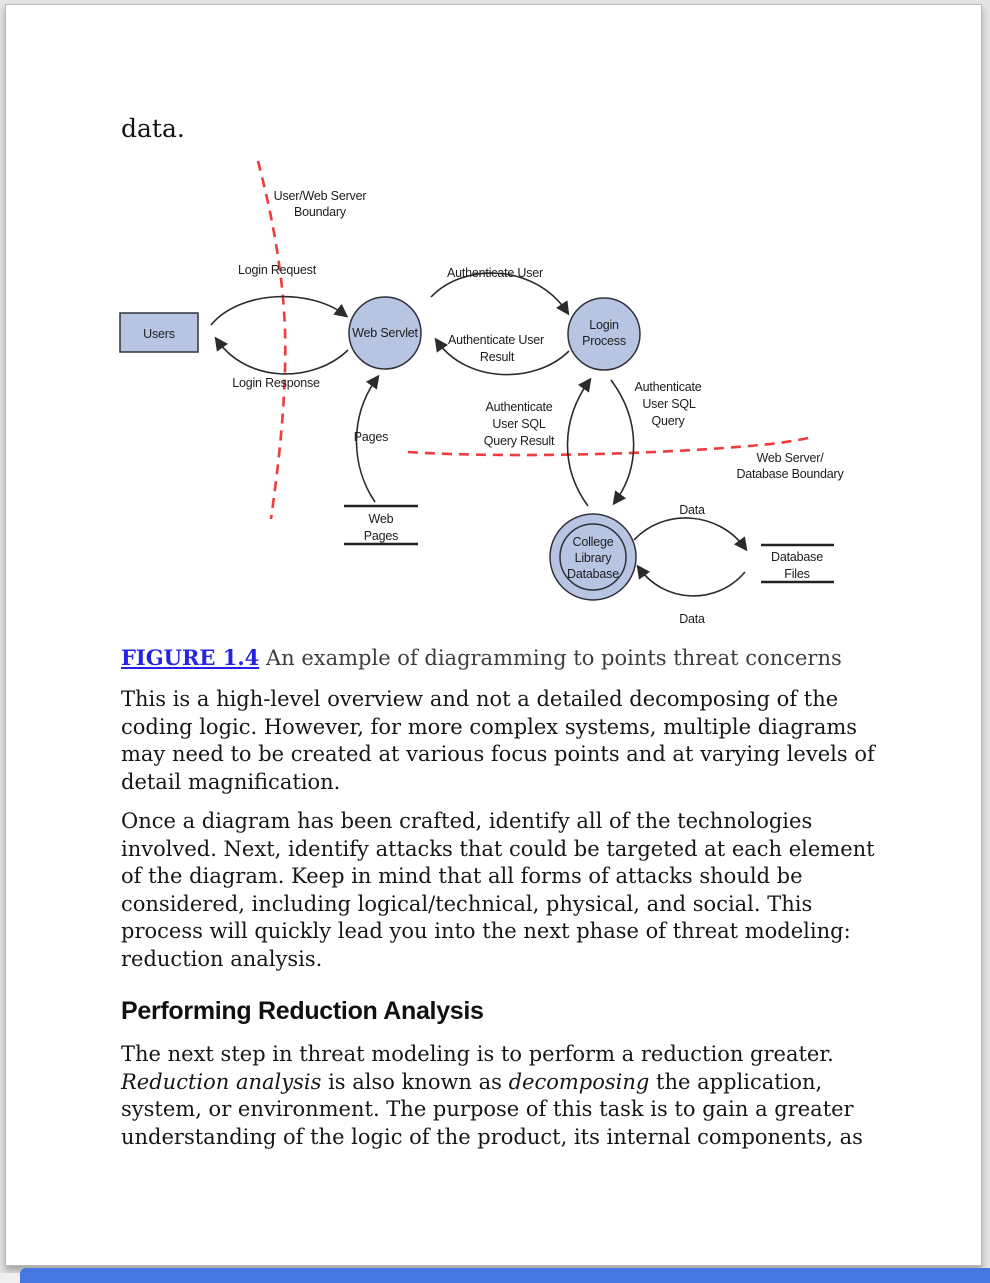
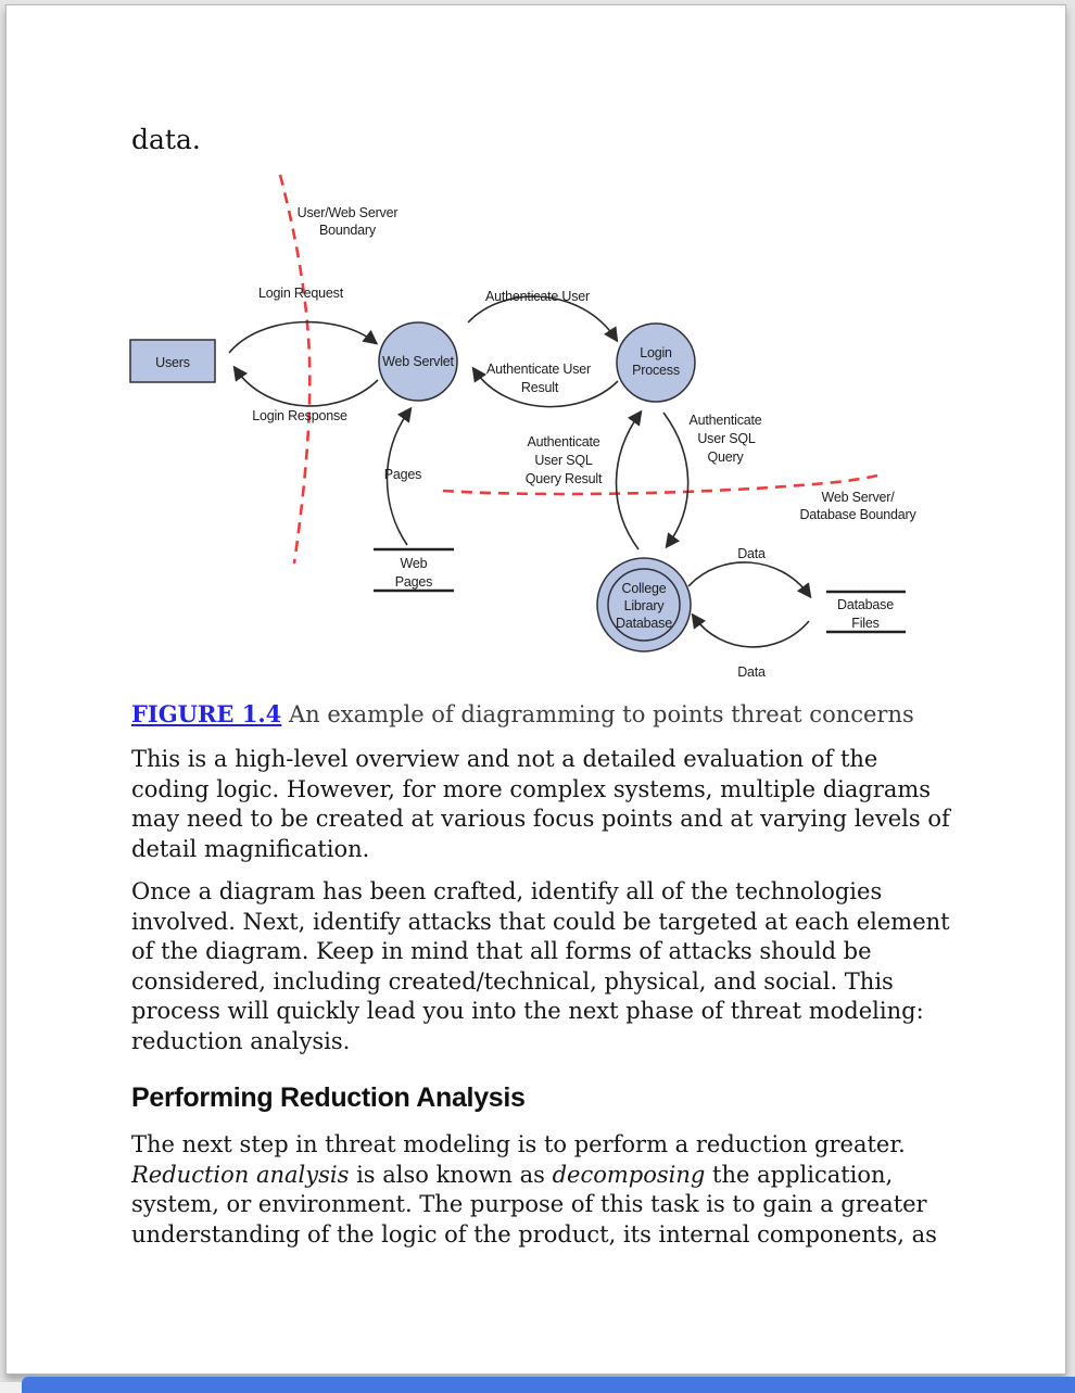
  data.
  Users
  Web Servlet
  Login
  Process
  College
  Library
  Database
  Web
  Pages
  Database
  Files
  User/Web Server
  Boundary
  Web Server/
  Database Boundary
  Login Request
  Login Response
  Authenticate User
  Authenticate User
  Result
  Pages
  Authenticate
  User SQL
  Query Result
  Authenticate
  User SQL
  Query
  Data
  Data
  FIGURE 1.4 An example of diagramming to points threat concerns
- This is a high-level overview and not a detailed decomposing of the coding logic. However, for more complex systems, multiple diagrams may need to be created at various focus points and at varying levels of detail magnification.
+ This is a high-level overview and not a detailed evaluation of the coding logic. However, for more complex systems, multiple diagrams may need to be created at various focus points and at varying levels of detail magnification.
- Once a diagram has been crafted, identify all of the technologies involved. Next, identify attacks that could be targeted at each element of the diagram. Keep in mind that all forms of attacks should be considered, including logical/technical, physical, and social. This process will quickly lead you into the next phase of threat modeling: reduction analysis.
+ Once a diagram has been crafted, identify all of the technologies involved. Next, identify attacks that could be targeted at each element of the diagram. Keep in mind that all forms of attacks should be considered, including created/technical, physical, and social. This process will quickly lead you into the next phase of threat modeling: reduction analysis.
  Performing Reduction Analysis
  The next step in threat modeling is to perform a reduction greater. Reduction analysis is also known as decomposing the application, system, or environment. The purpose of this task is to gain a greater understanding of the logic of the product, its internal components, as
